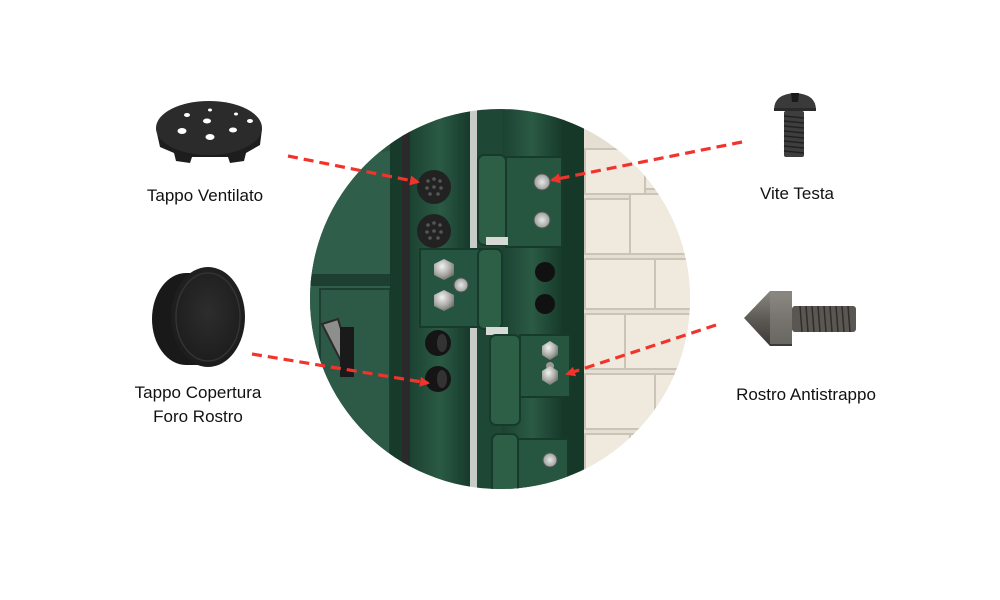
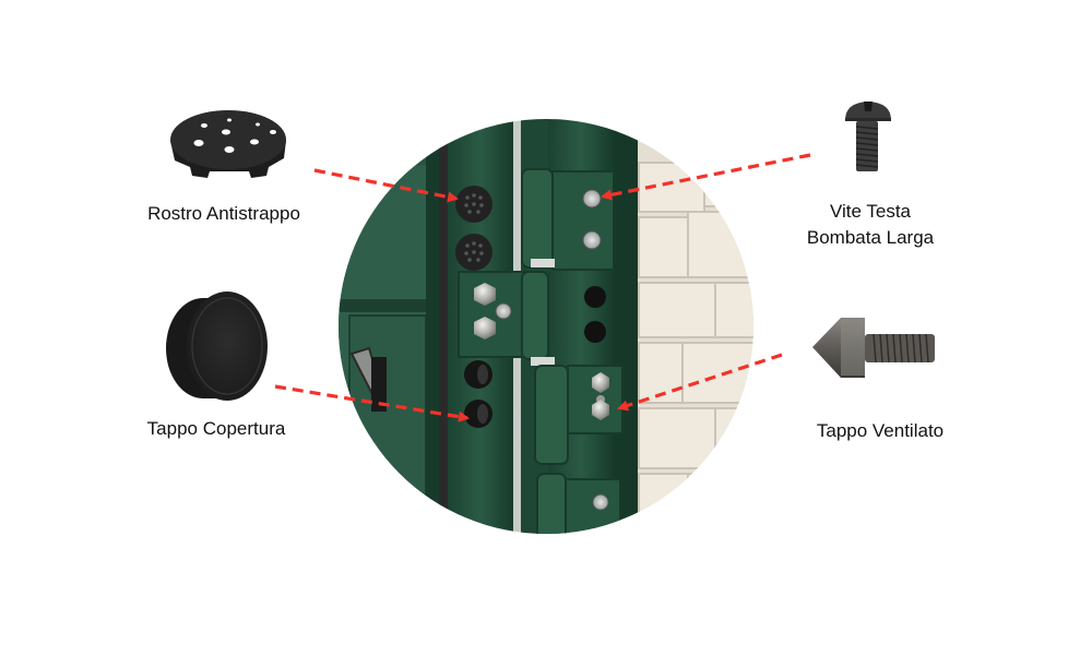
- Tappo Ventilato
+ Rostro Antistrappo
  Tappo Copertura
- Foro Rostro
  Vite Testa
+ Bombata Larga
- Rostro Antistrappo
+ Tappo Ventilato
